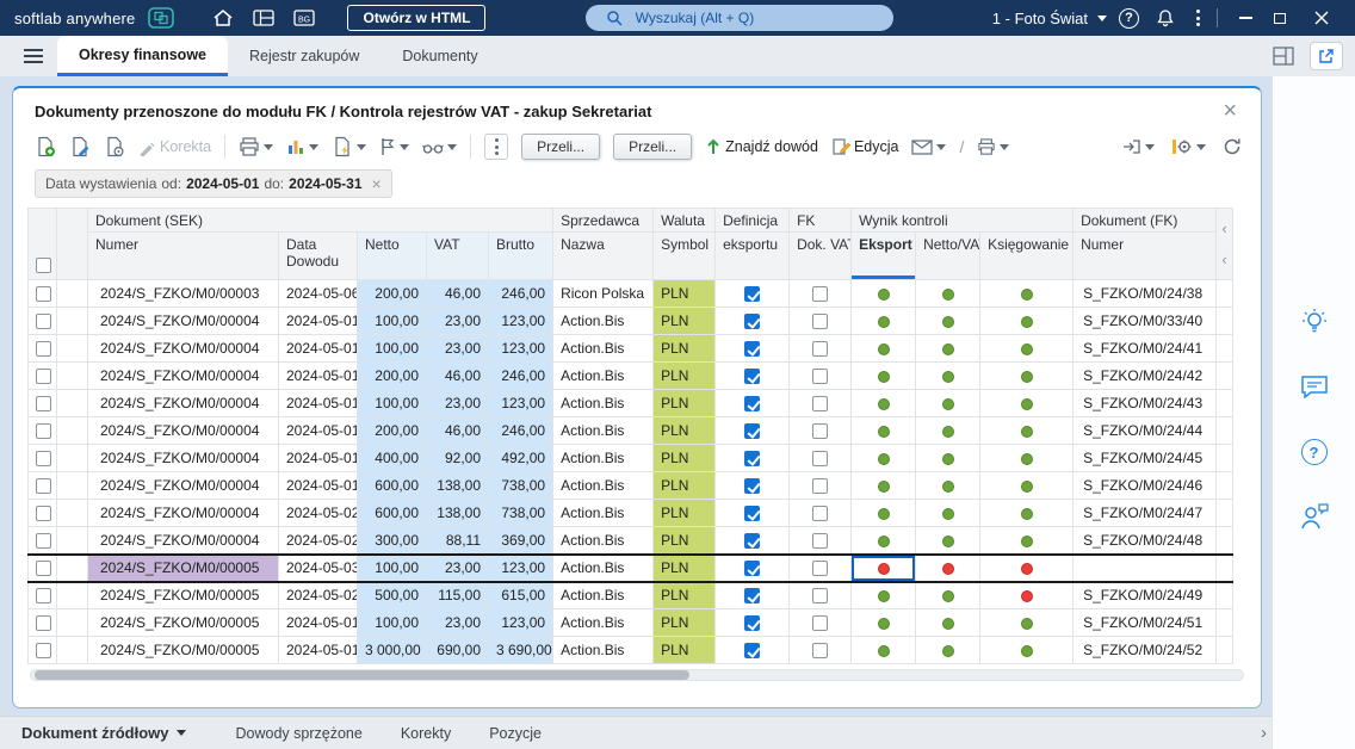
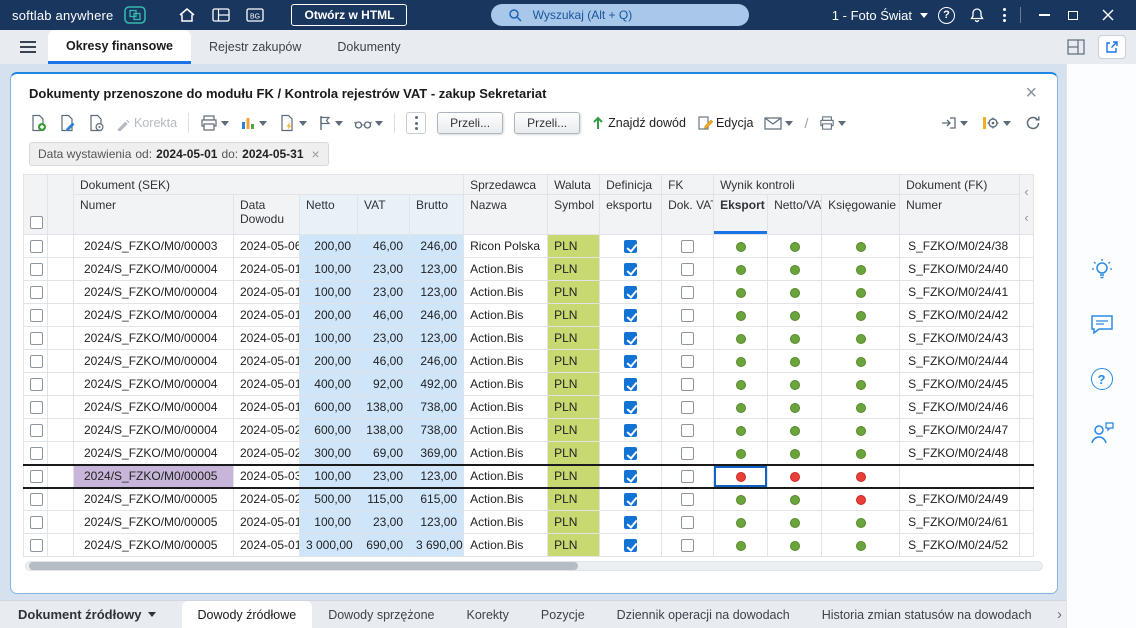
  softlab anywhere
  Otwórz w HTML
  Wyszukaj (Alt + Q)
  1 - Foto Świat
  ?
  Okresy finansowe
  Rejestr zakupów
  Dokumenty
  Dokumenty przenoszone do modułu FK / Kontrola rejestrów VAT - zakup Sekretariat
  ×
  Korekta
  Przeli...
  Przeli...
  Znajdź dowód
  Edycja
  /
  Data wystawienia
  od:
  2024-05-01
  do:
  2024-05-31
  ×
  		Dokument (SEK)	Sprzedawca	Waluta	Definicja	FK	Wynik kontroli	Dokument (FK)	‹ ‹
  Numer	Data Dowodu	Netto	VAT	Brutto	Nazwa	Symbol	eksportu	Dok. VA	Eksport	Netto/VA	Księgowanie	Numer
  		2024/S_FZKO/M0/00003	2024-05-06	200,00	46,00	246,00	Ricon Polska	PLN						S_FZKO/M0/24/38
- 		2024/S_FZKO/M0/00004	2024-05-01	100,00	23,00	123,00	Action.Bis	PLN						S_FZKO/M0/33/40
+ 		2024/S_FZKO/M0/00004	2024-05-01	100,00	23,00	123,00	Action.Bis	PLN						S_FZKO/M0/24/40
  		2024/S_FZKO/M0/00004	2024-05-01	100,00	23,00	123,00	Action.Bis	PLN						S_FZKO/M0/24/41
  		2024/S_FZKO/M0/00004	2024-05-01	200,00	46,00	246,00	Action.Bis	PLN						S_FZKO/M0/24/42
  		2024/S_FZKO/M0/00004	2024-05-01	100,00	23,00	123,00	Action.Bis	PLN						S_FZKO/M0/24/43
  		2024/S_FZKO/M0/00004	2024-05-01	200,00	46,00	246,00	Action.Bis	PLN						S_FZKO/M0/24/44
  		2024/S_FZKO/M0/00004	2024-05-01	400,00	92,00	492,00	Action.Bis	PLN						S_FZKO/M0/24/45
  		2024/S_FZKO/M0/00004	2024-05-01	600,00	138,00	738,00	Action.Bis	PLN						S_FZKO/M0/24/46
  		2024/S_FZKO/M0/00004	2024-05-02	600,00	138,00	738,00	Action.Bis	PLN						S_FZKO/M0/24/47
- 		2024/S_FZKO/M0/00004	2024-05-02	300,00	88,11	369,00	Action.Bis	PLN						S_FZKO/M0/24/48
+ 		2024/S_FZKO/M0/00004	2024-05-02	300,00	69,00	369,00	Action.Bis	PLN						S_FZKO/M0/24/48
  		2024/S_FZKO/M0/00005	2024-05-03	100,00	23,00	123,00	Action.Bis	PLN
  		2024/S_FZKO/M0/00005	2024-05-02	500,00	115,00	615,00	Action.Bis	PLN						S_FZKO/M0/24/49
- 		2024/S_FZKO/M0/00005	2024-05-01	100,00	23,00	123,00	Action.Bis	PLN						S_FZKO/M0/24/51
+ 		2024/S_FZKO/M0/00005	2024-05-01	100,00	23,00	123,00	Action.Bis	PLN						S_FZKO/M0/24/61
  		2024/S_FZKO/M0/00005	2024-05-01	3 000,00	690,00	3 690,00	Action.Bis	PLN						S_FZKO/M0/24/52
  Dokument źródłowy
+ Dowody źródłowe
  Dowody sprzężone
  Korekty
  Pozycje
+ Dziennik operacji na dowodach
+ Historia zmian statusów na dowodach
  ›
  ?
